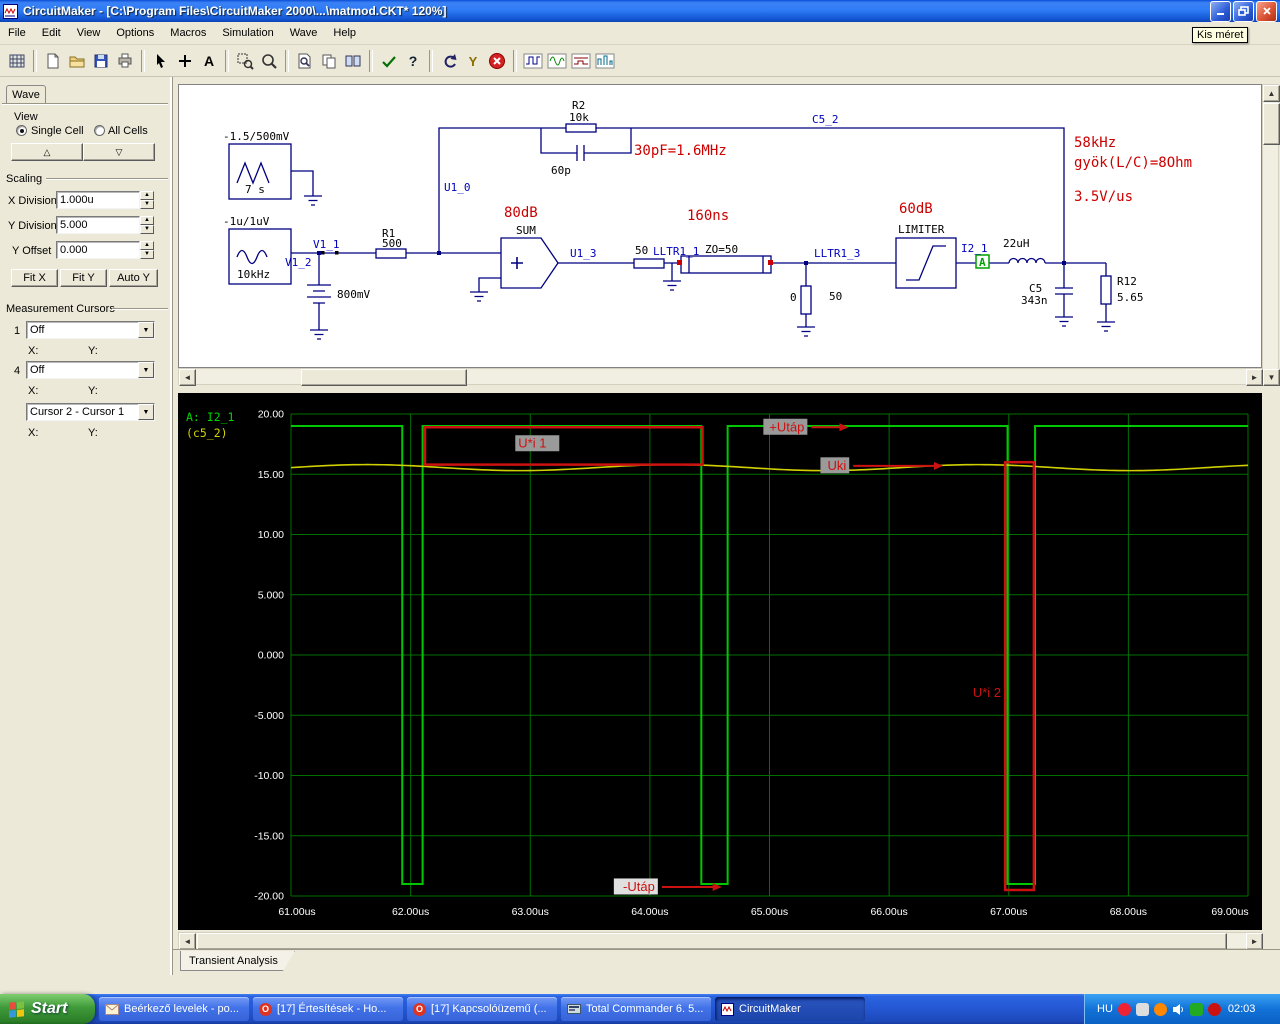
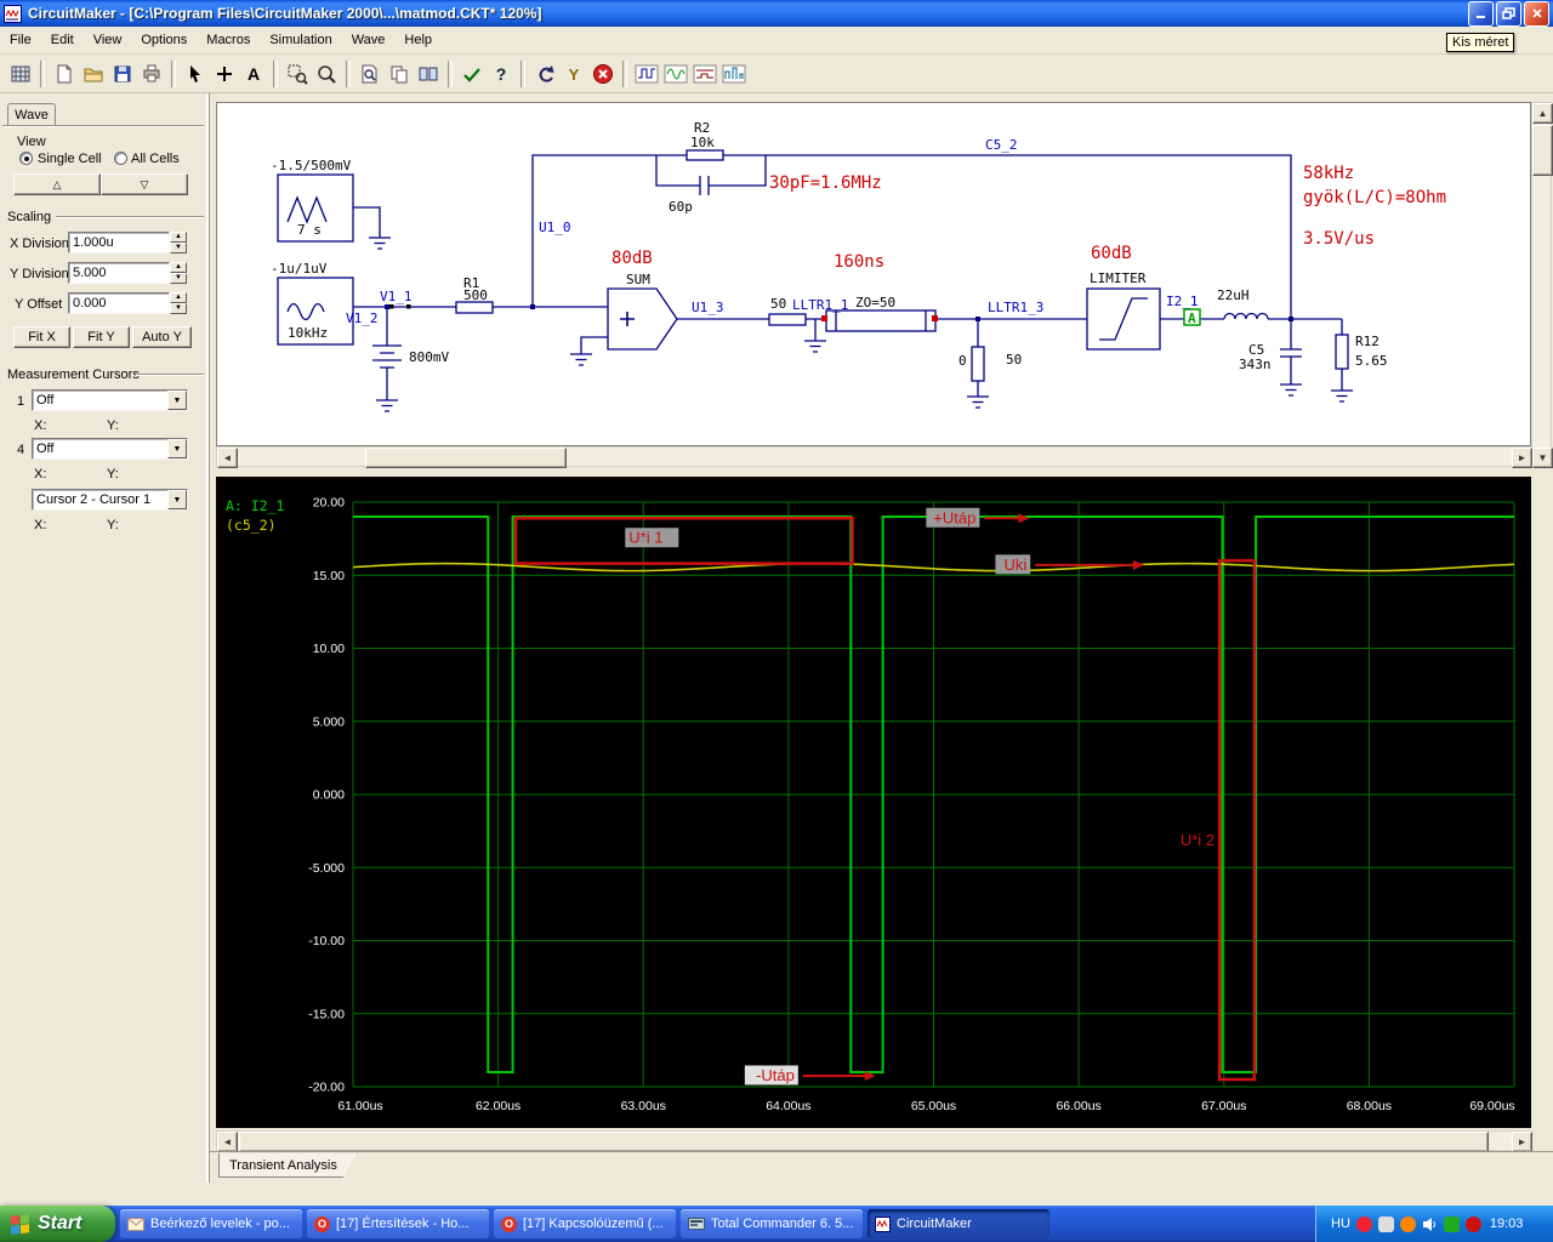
  CircuitMaker - [C:\Program Files\CircuitMaker 2000\...\matmod.CKT* 120%]
  File
  Edit
  View
  Options
  Macros
  Simulation
  Wave
  Help
  Kis méret
  A
  ?
  Y
  Wave
  View
  Single Cell
  All Cells
  △
  ▽
  Scaling
  X Division
  1.000u
  Y Division
  5.000
  Y Offset
  0.000
  Fit X
  Fit Y
  Auto Y
  Measurement Cursors
  1
  Off
  X:
  Y:
  4
  Off
  X:
  Y:
  Cursor 2 - Cursor 1
  X:
  Y:
  -1.5/500mV
  7 s
  -1u/1uV
  10kHz
  V1_1
  V1_2
  800mV
  R1
  500
  R2
  10k
  60p
  30pF=1.6MHz
  U1_0
  C5_2
  80dB
  SUM
  U1_3
  50
  LLTR1_1
  160ns
  ZO=50
  0
  50
  LLTR1_3
  60dB
  LIMITER
  I2_1
  A
  22uH
  C5
  343n
  R12
  5.65
  58kHz
  gyök(L/C)=8Ohm
  3.5V/us
  ▲
  ▼
  ◄
  ►
  20.00
  15.00
  10.00
  5.000
  0.000
  -5.000
  -10.00
  -15.00
  -20.00
  61.00us
  62.00us
  63.00us
  64.00us
  65.00us
  66.00us
  67.00us
  68.00us
  69.00us
  A: I2_1
  (c5_2)
  U*i 1
  U*i 2
  +Utáp
  Uki
  -Utáp
  ◄
  ►
  Transient Analysis
  Start
  Beérkező levelek - po...
  O
  [17] Értesítések - Ho...
  O
  [17] Kapcsolóüzemű (...
  Total Commander 6. 5...
  CircuitMaker
  HU
- 02:03
+ 19:03
